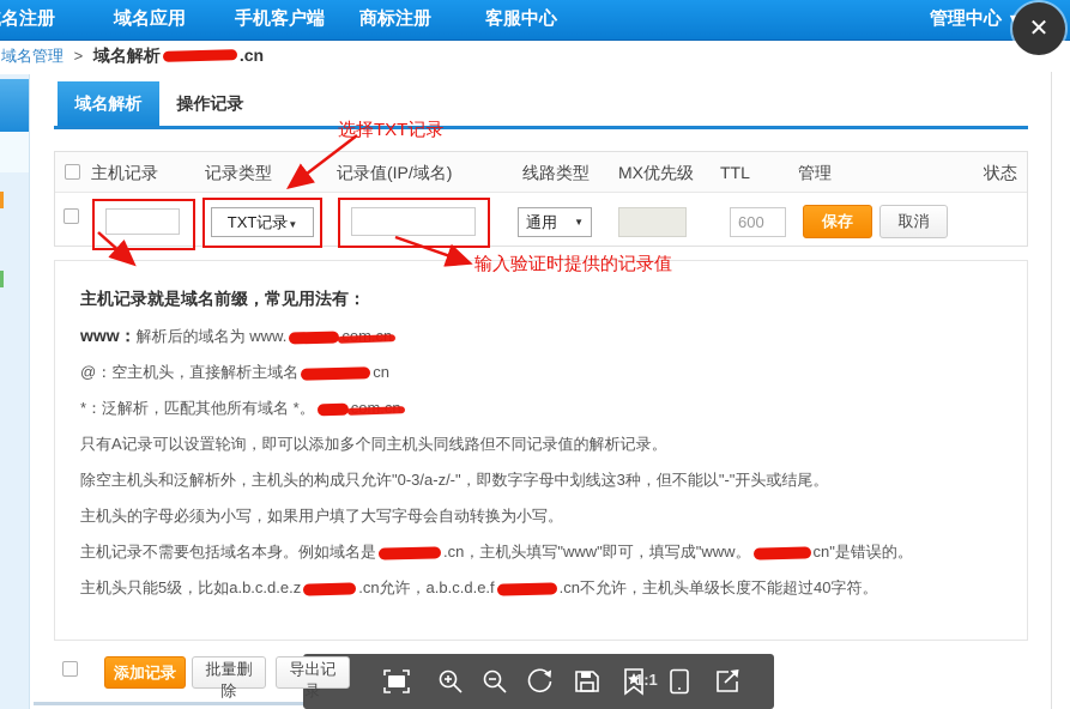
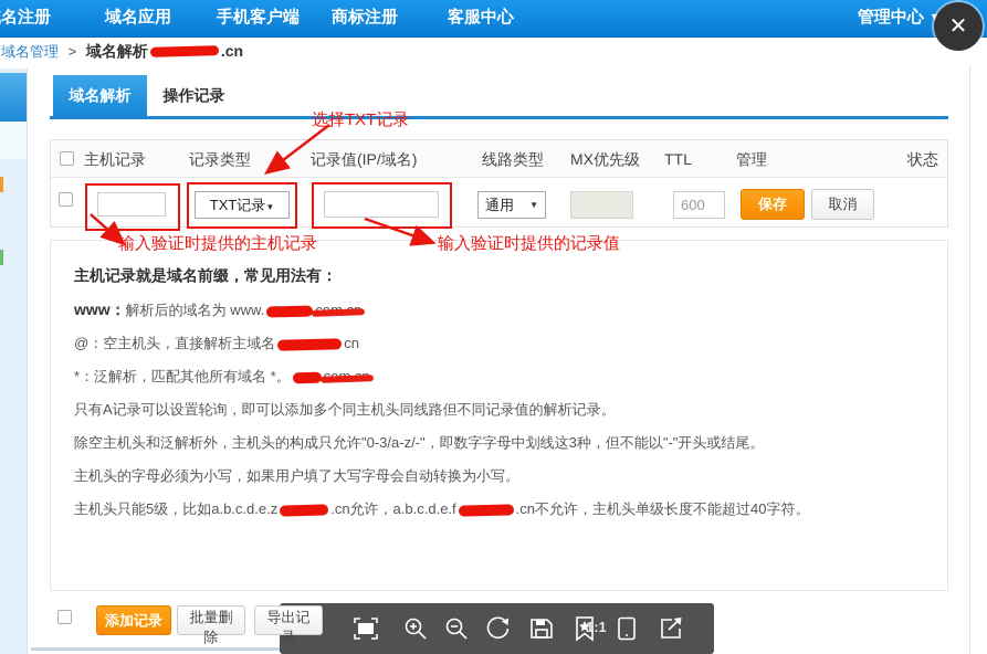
  名注册
  域名应用
  手机客户端
  商标注册
  客服中心
  管理中心 ▼
  ✕
  域名管理 > 域名解析 .cn
  域名解析
  操作记录
  选择TXT记录
  主机记录
  记录类型
  记录值(IP/域名)
  线路类型
  MX优先级
  TTL
  管理
  状态
  TXT记录▼
  通用
  ▼
  600
  保存
  取消
+ 输入验证时提供的主机记录
  输入验证时提供的记录值
  主机记录就是域名前缀，常见用法有：
  www：解析后的域名为 www. com.cn
  @：空主机头，直接解析主域名 cn
  *：泛解析，匹配其他所有域名 *。 com.cn
  只有A记录可以设置轮询，即可以添加多个同主机头同线路但不同记录值的解析记录。
  除空主机头和泛解析外，主机头的构成只允许"0-3/a-z/-"，即数字字母中划线这3种，但不能以"-"开头或结尾。
  主机头的字母必须为小写，如果用户填了大写字母会自动转换为小写。
- 主机记录不需要包括域名本身。例如域名是 .cn，主机头填写"www"即可，填写成"www。 cn"是错误的。
  主机头只能5级，比如a.b.c.d.e.z .cn允许，a.b.c.d.e.f .cn不允许，主机头单级长度不能超过40字符。
  添加记录
  批量删除
  1:1
  导出记录
